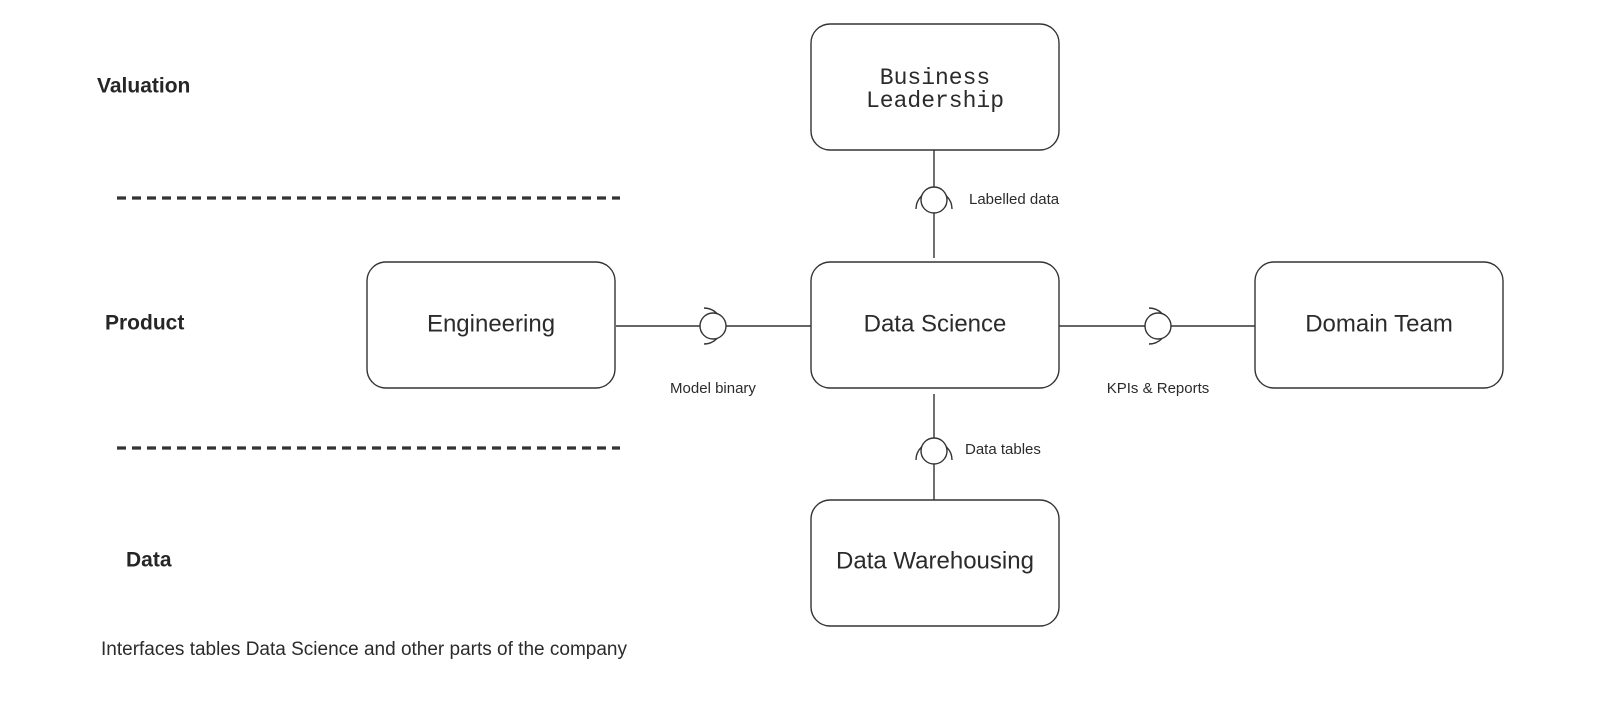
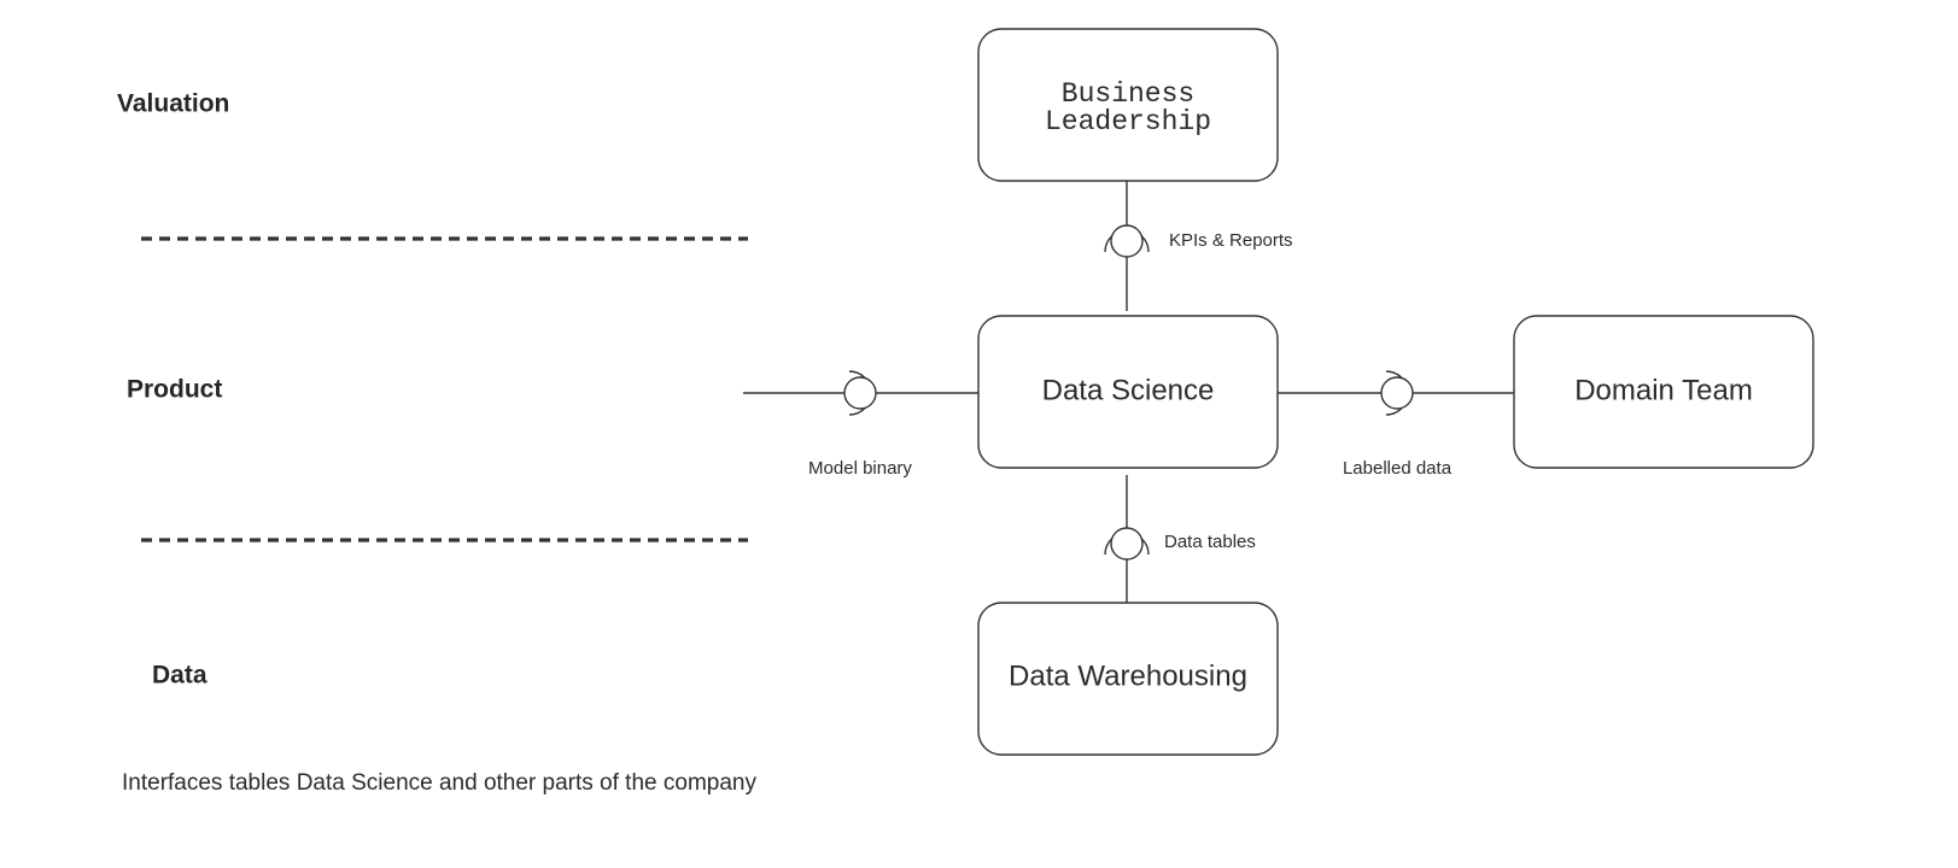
  Business
  Leadership
- Engineering
  Data Science
  Domain Team
  Data Warehousing
- Labelled data
+ KPIs & Reports
  Model binary
- KPIs & Reports
+ Labelled data
  Data tables
  Valuation
  Product
  Data
  Interfaces tables Data Science and other parts of the company
